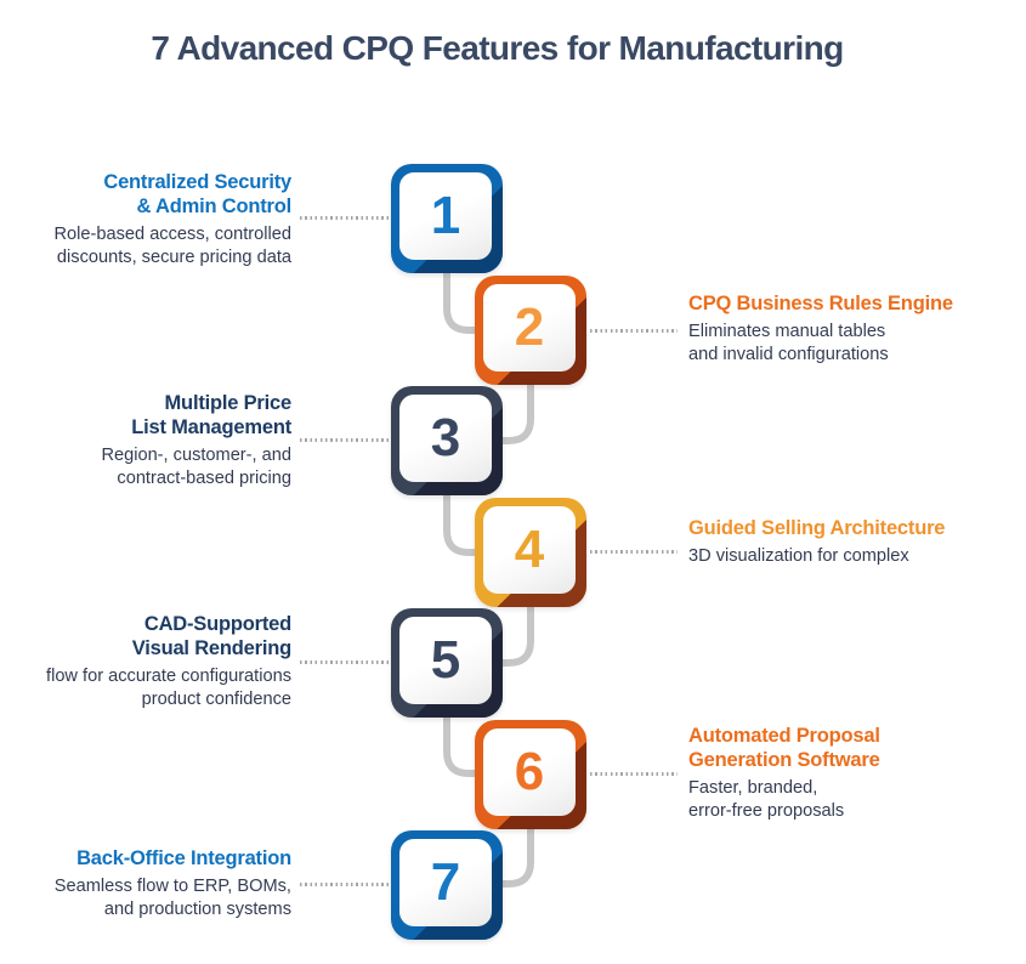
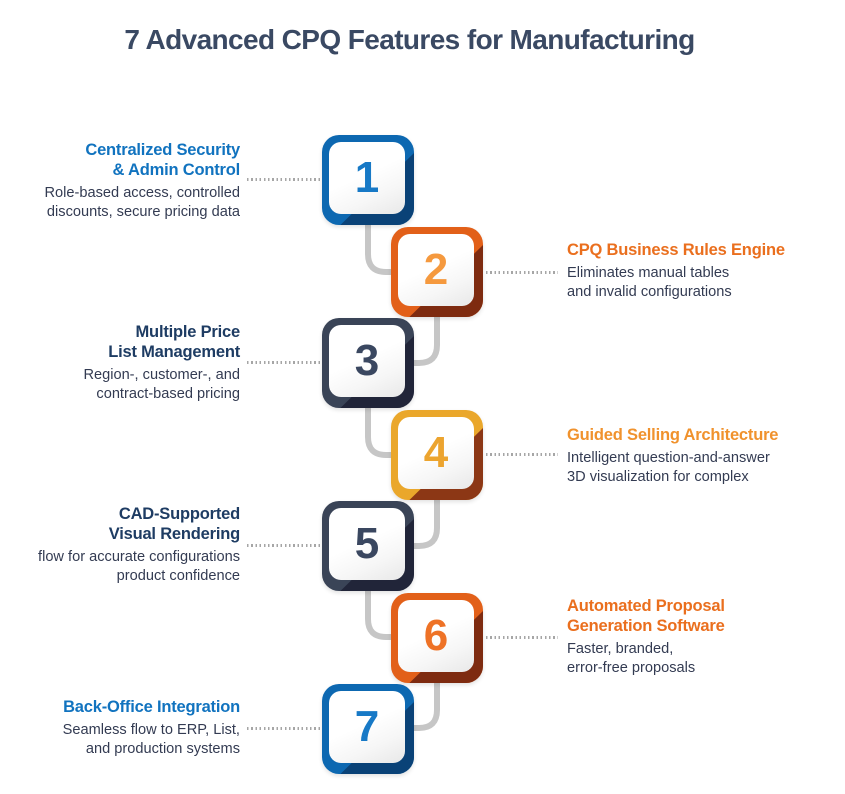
  7 Advanced CPQ Features for Manufacturing
  1
  2
  3
  4
  5
  6
  7
  Centralized Security
  & Admin Control
  Role-based access, controlled
  discounts, secure pricing data
  CPQ Business Rules Engine
  Eliminates manual tables
  and invalid configurations
  Multiple Price
  List Management
  Region-, customer-, and
  contract-based pricing
  Guided Selling Architecture
+ Intelligent question-and-answer
  3D visualization for complex
  CAD-Supported
  Visual Rendering
  flow for accurate configurations
  product confidence
  Automated Proposal
  Generation Software
  Faster, branded,
  error-free proposals
  Back-Office Integration
- Seamless flow to ERP, BOMs,
+ Seamless flow to ERP, List,
  and production systems
